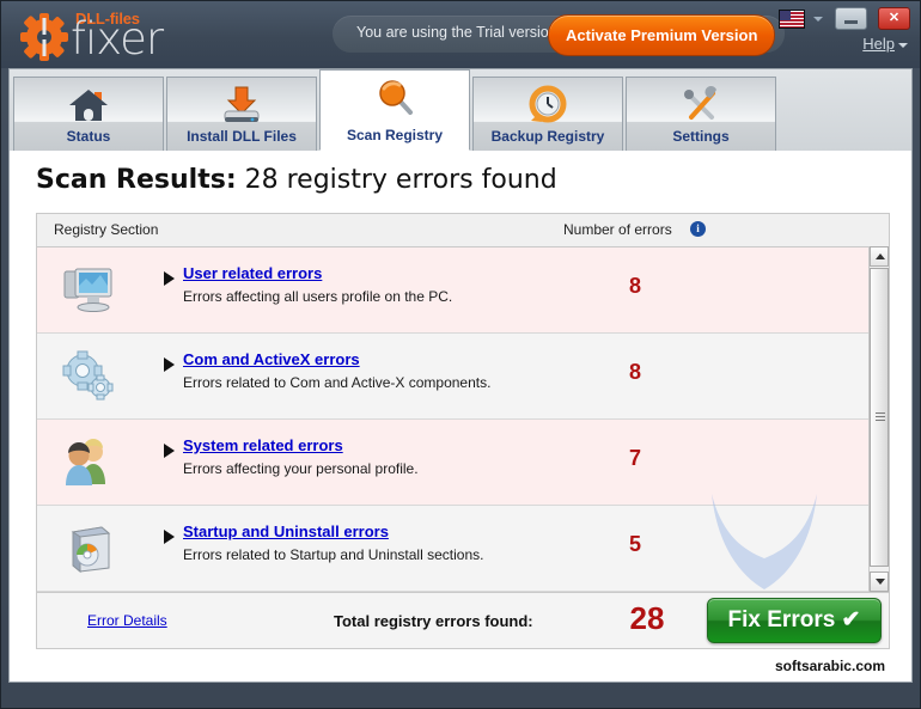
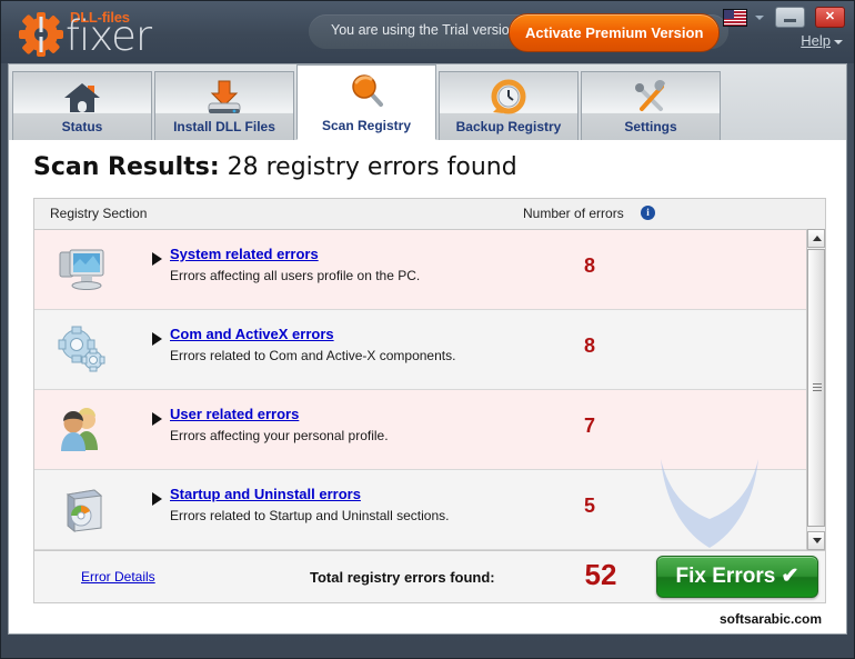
  DLL-files
  fixer
  You are using the Trial versio
  Activate Premium Version
  ✕
  Help
  Status
  Install DLL Files
  Scan Registry
  Backup Registry
  Settings
  Scan Results: 28 registry errors found
  Registry Section
  Number of errors
  i
- User related errors
+ System related errors
  Errors affecting all users profile on the PC.
  8
  Com and ActiveX errors
  Errors related to Com and Active-X components.
  8
- System related errors
+ User related errors
  Errors affecting your personal profile.
  7
  Startup and Uninstall errors
  Errors related to Startup and Uninstall sections.
  5
  Error Details
  Total registry errors found:
- 28
+ 52
  Fix Errors ✔
  softsarabic.com
